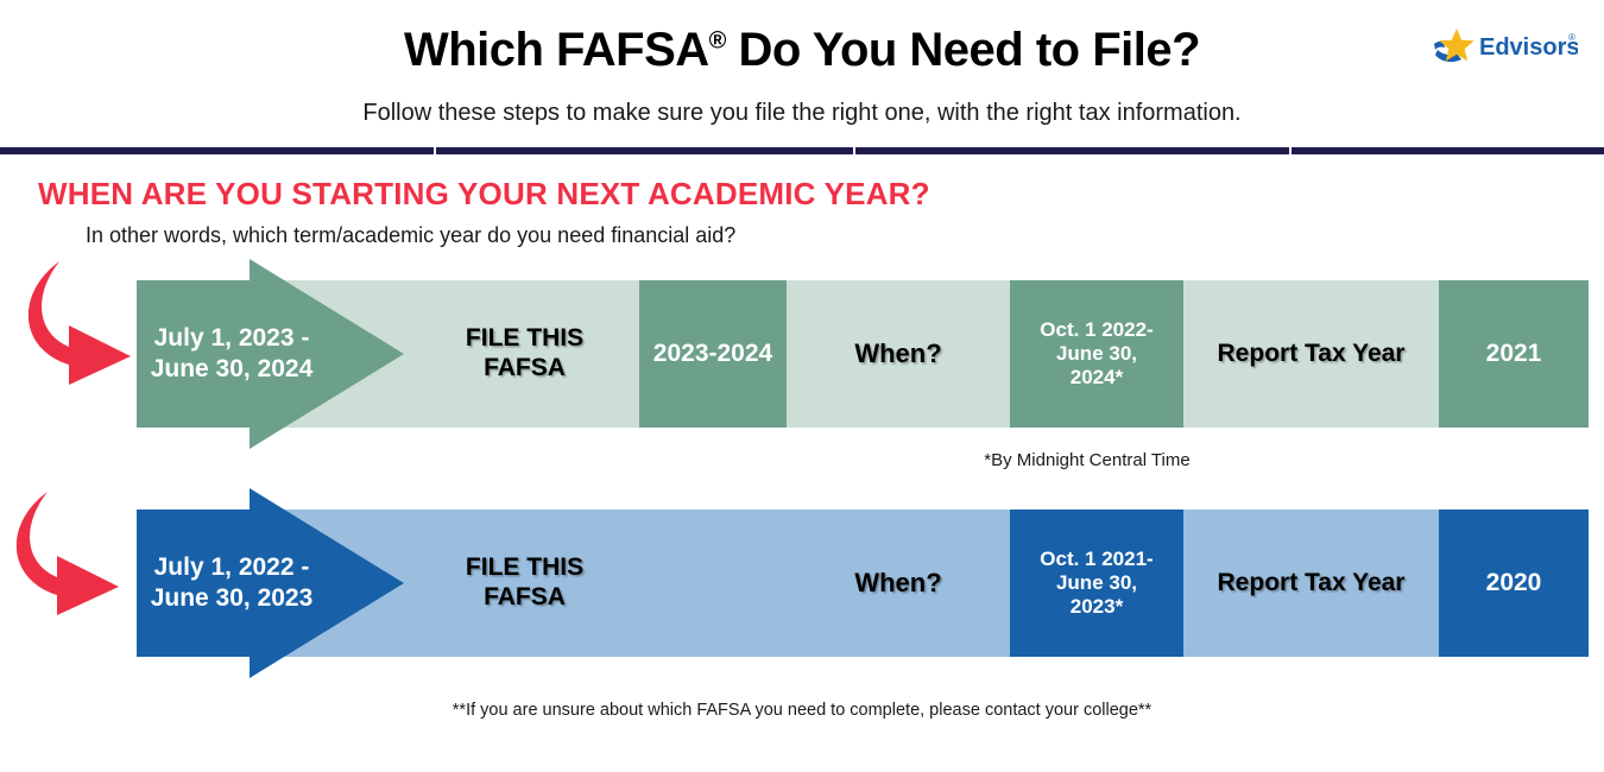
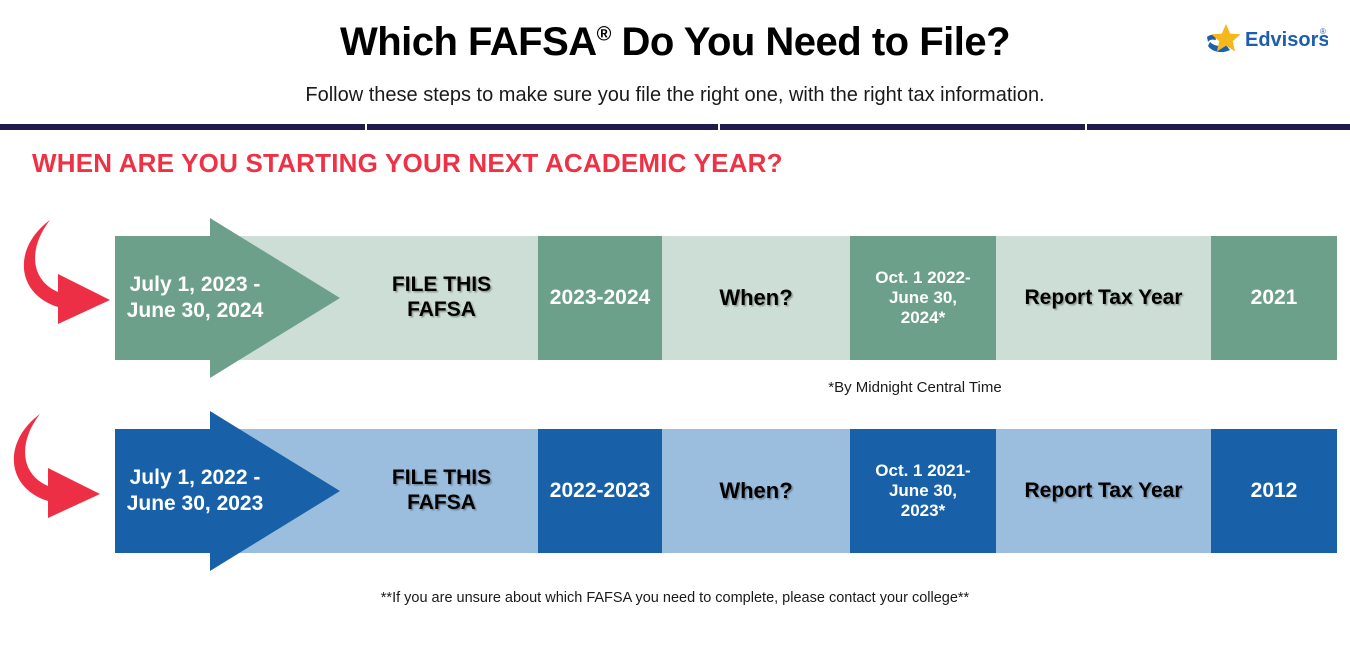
  Which FAFSA® Do You Need to File?
  Follow these steps to make sure you file the right one, with the right tax information.
  Edvisors
  ®
  WHEN ARE YOU STARTING YOUR NEXT ACADEMIC YEAR?
- In other words, which term/academic year do you need financial aid?
  July 1, 2023 - June 30, 2024
  FILE THIS
  FAFSA
  2023-2024
  When?
  Oct. 1 2022-
  June 30,
  2024*
  Report Tax Year
  2021
  *By Midnight Central Time
  July 1, 2022 - June 30, 2023
  FILE THIS
  FAFSA
+ 2022-2023
  When?
  Oct. 1 2021-
  June 30,
  2023*
  Report Tax Year
- 2020
+ 2012
  **If you are unsure about which FAFSA you need to complete, please contact your college**
